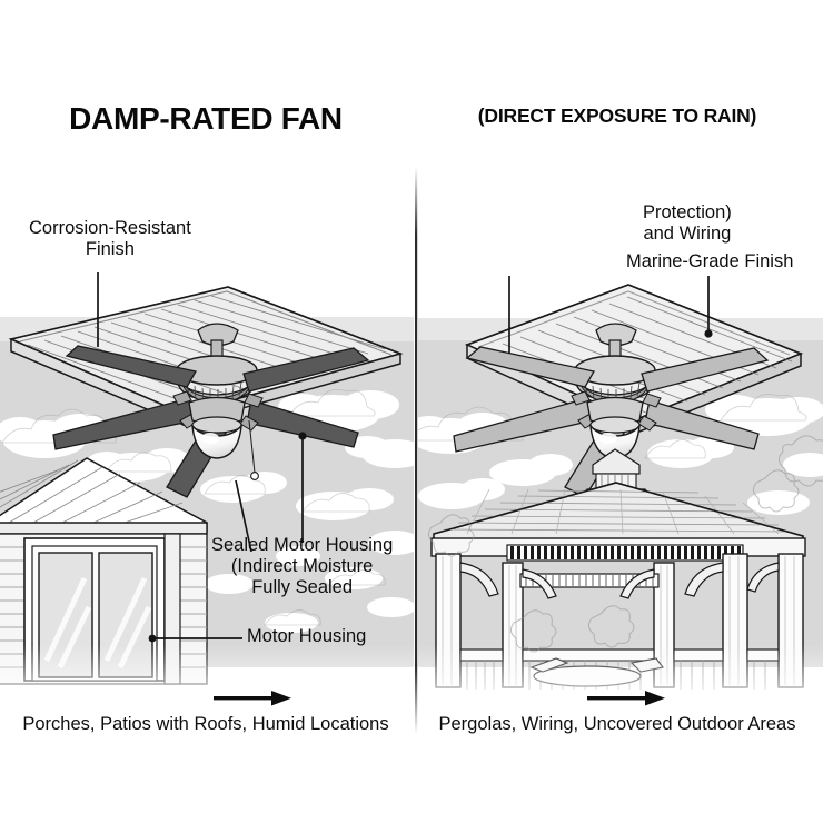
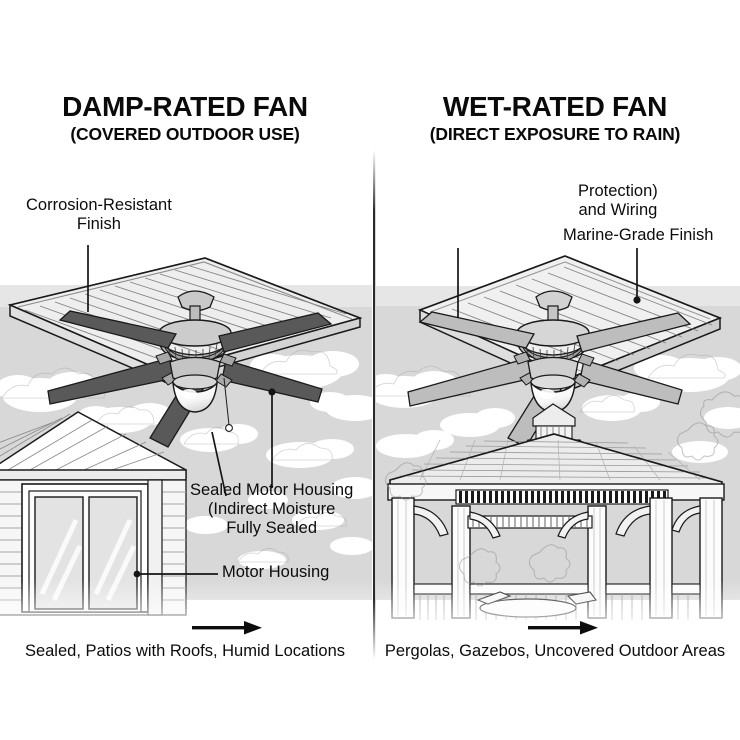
  DAMP-RATED FAN
+ (COVERED OUTDOOR USE)
+ WET-RATED FAN
  (DIRECT EXPOSURE TO RAIN)
  Corrosion-Resistant
  Finish
  Sealed Motor Housing
  (Indirect Moisture
  Fully Sealed
  Motor Housing
  Protection)
  and Wiring
  Marine-Grade Finish
- Porches, Patios with Roofs, Humid Locations
+ Sealed, Patios with Roofs, Humid Locations
- Pergolas, Wiring, Uncovered Outdoor Areas
+ Pergolas, Gazebos, Uncovered Outdoor Areas
